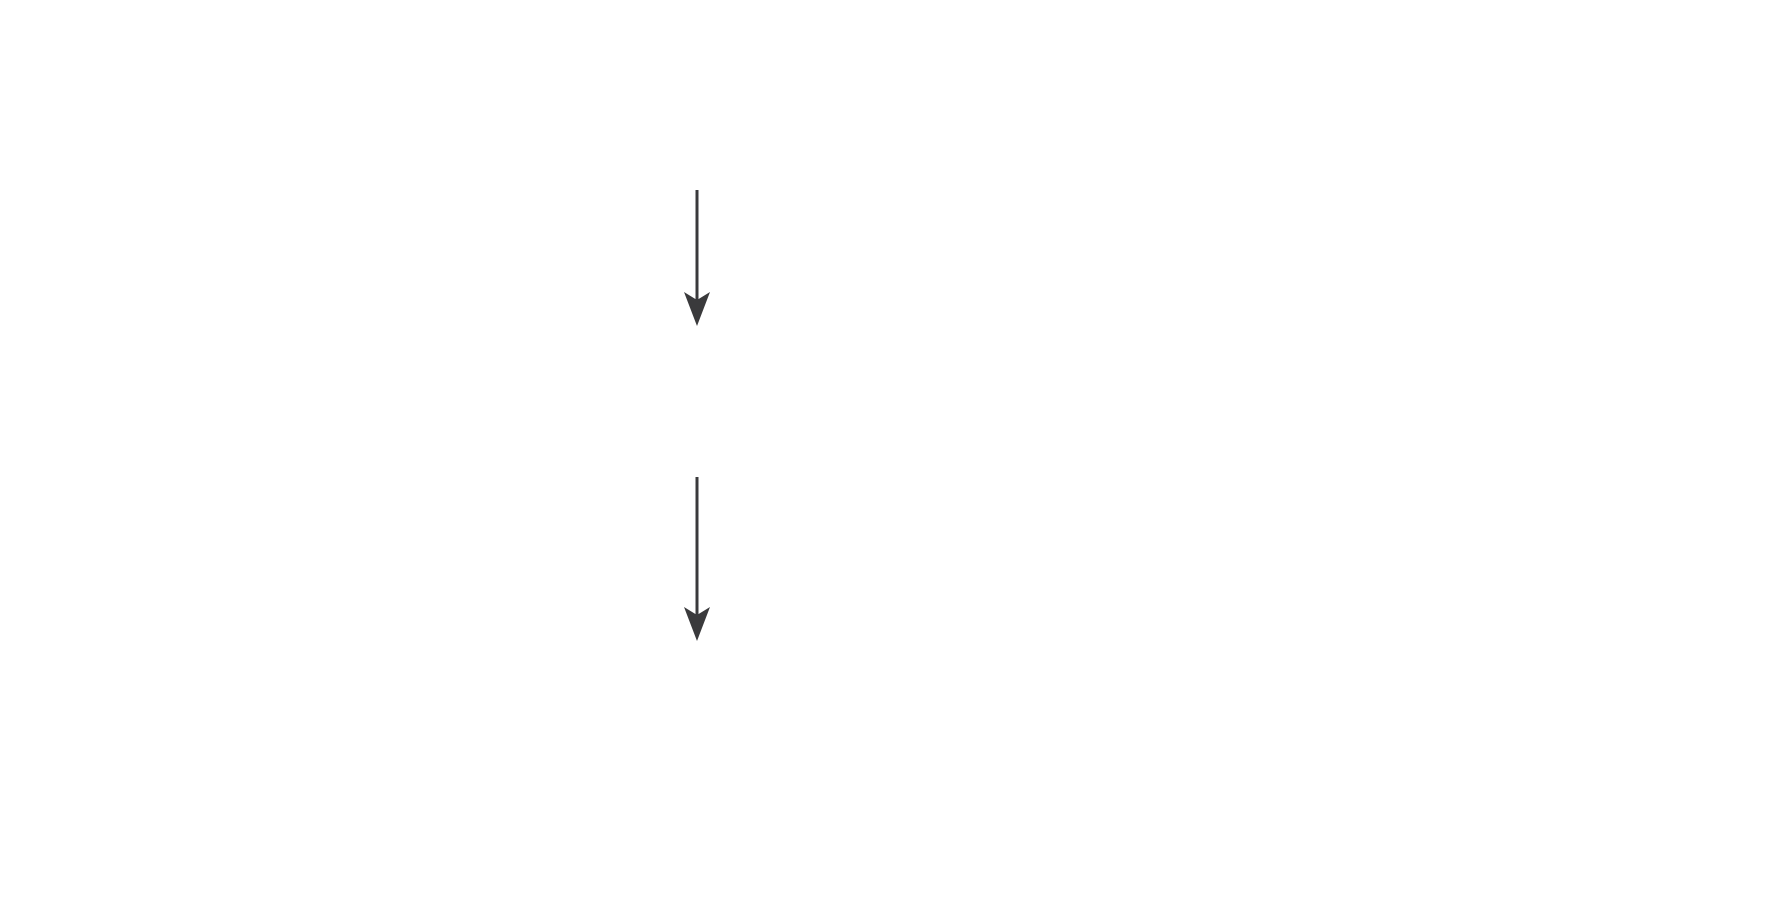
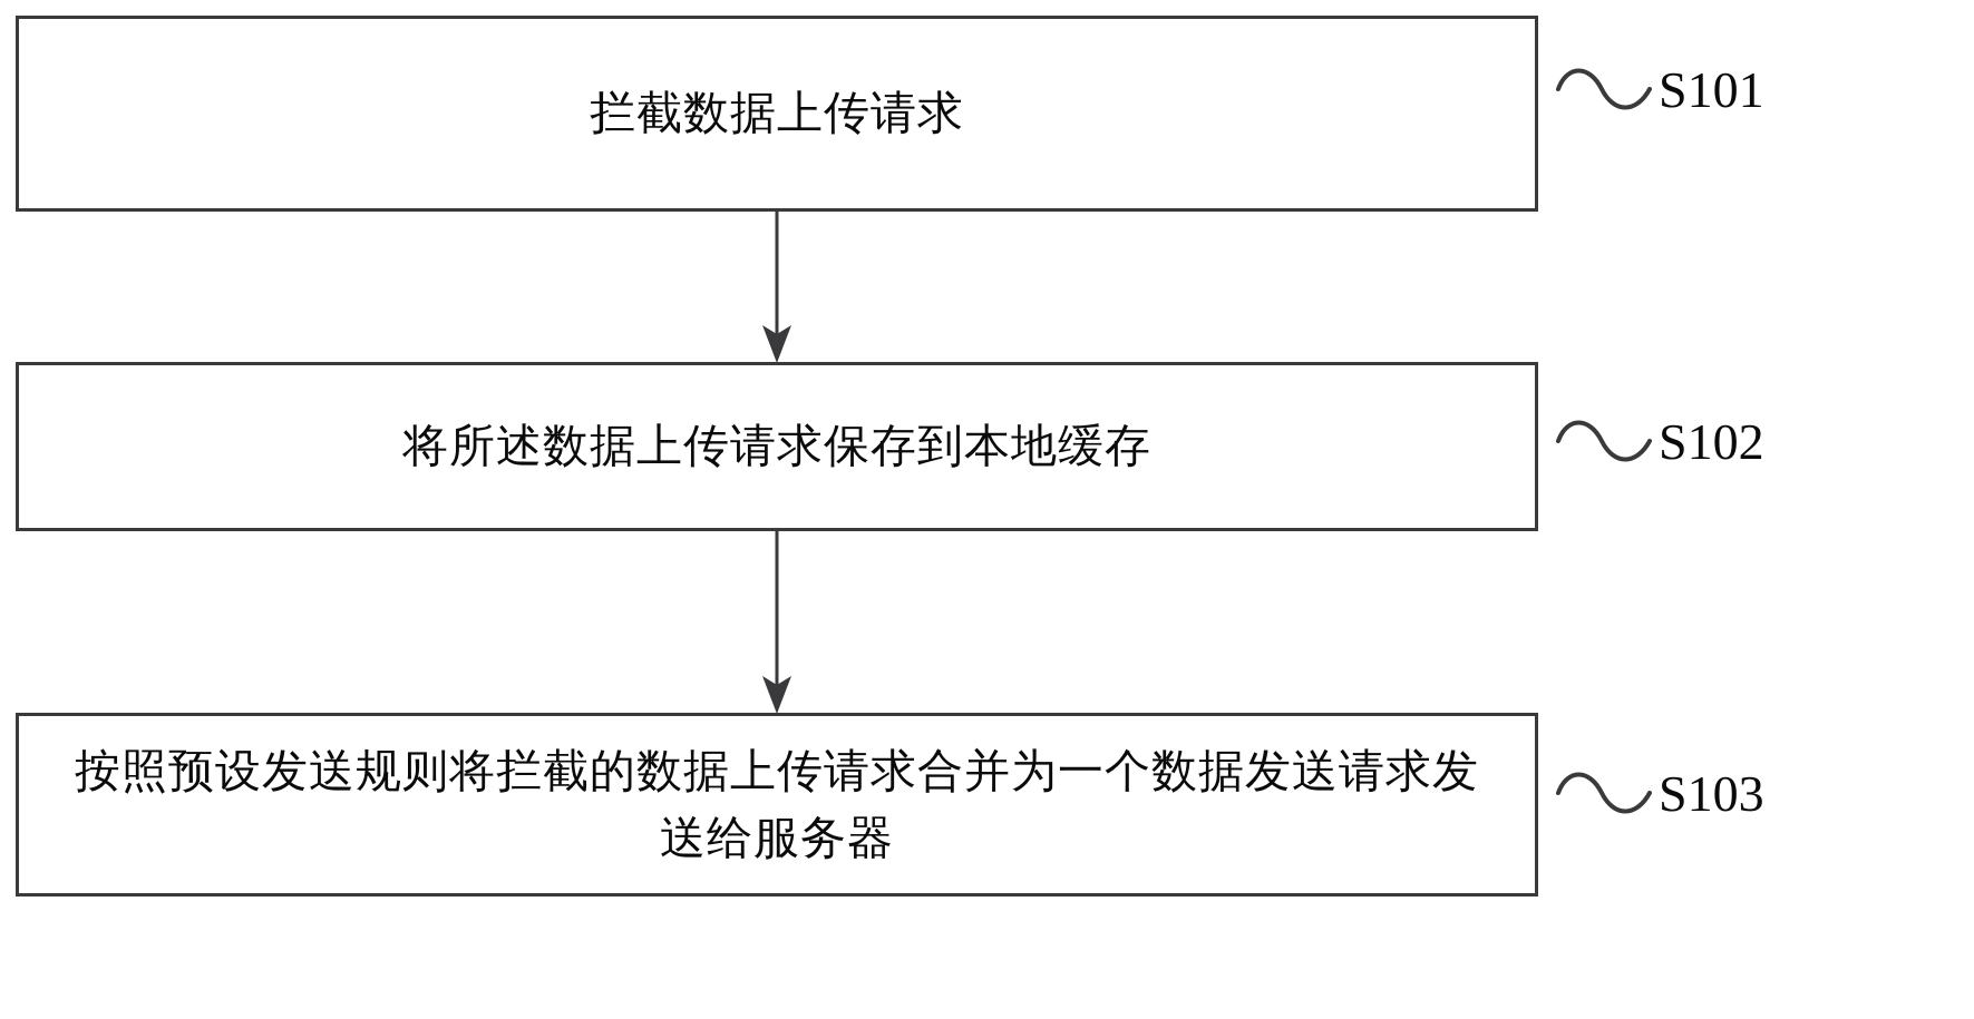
+ 拦截数据上传请求
+ 将所述数据上传请求保存到本地缓存
+ 按照预设发送规则将拦截的数据上传请求合并为一个数据发送请求发
+ 送给服务器
+ S101
+ S102
+ S103
